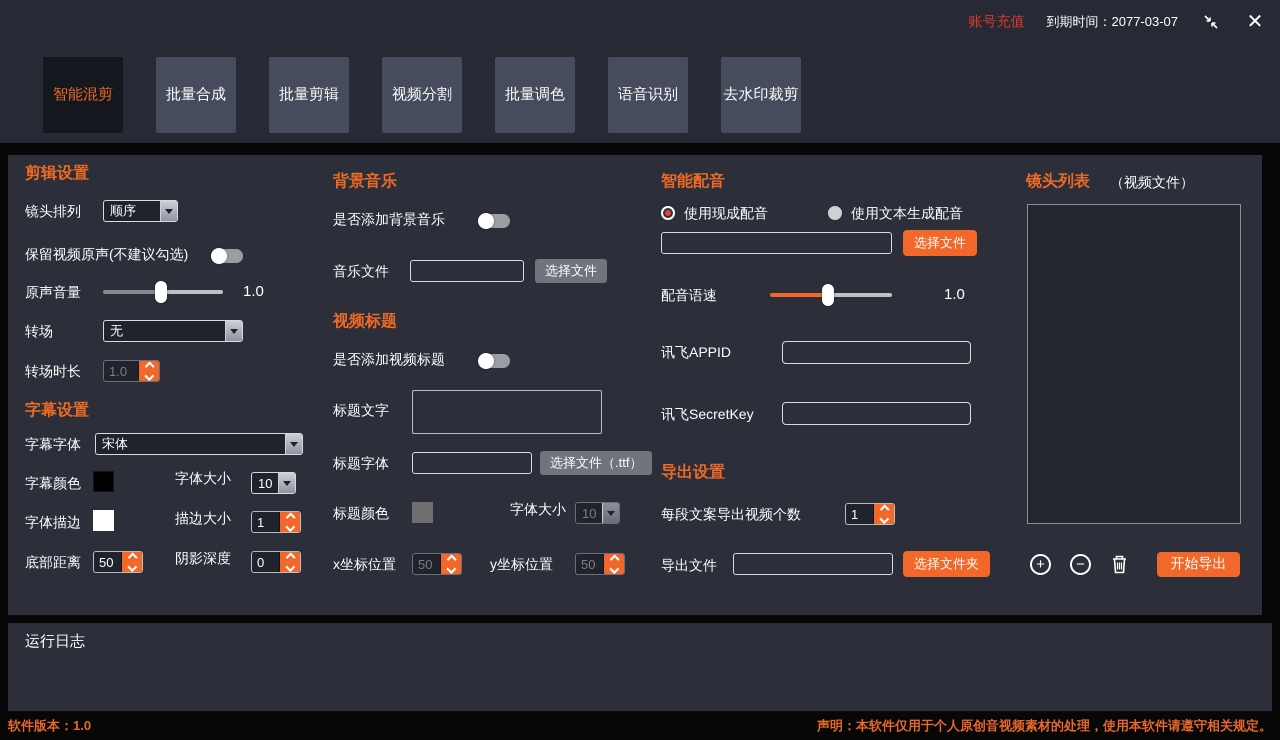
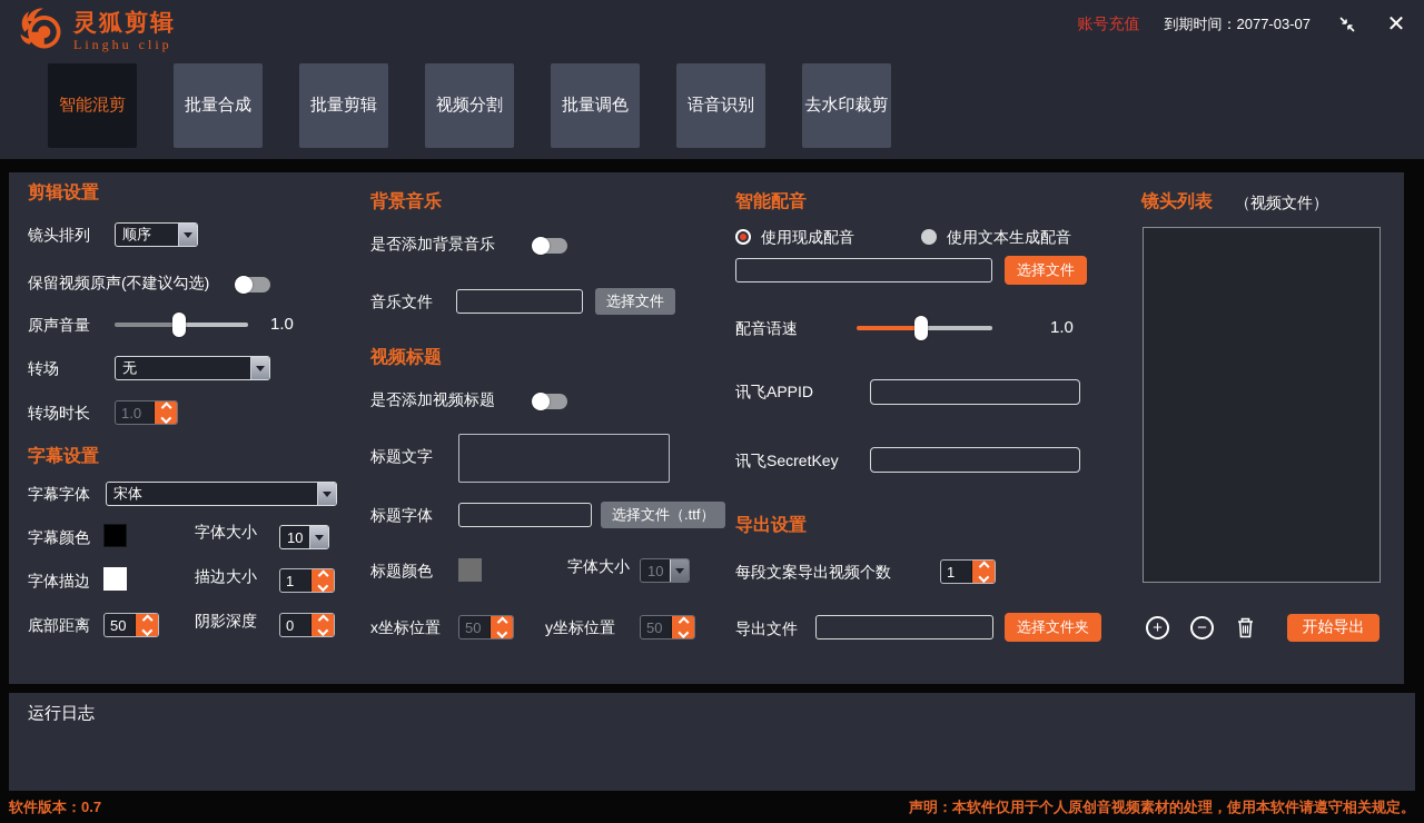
+ 灵狐剪辑
+ Linghu clip
  账号充值
  到期时间：2077-03-07
  ✕
  智能混剪
  批量合成
  批量剪辑
  视频分割
  批量调色
  语音识别
  去水印裁剪
  剪辑设置
  镜头排列
  顺序
  保留视频原声(不建议勾选)
  原声音量
  1.0
  转场
  无
  转场时长
  1.0
  字幕设置
  字幕字体
  宋体
  字幕颜色
  字体大小
  10
  字体描边
  描边大小
  1
  底部距离
  50
  阴影深度
  0
  背景音乐
  是否添加背景音乐
  音乐文件
  选择文件
  视频标题
  是否添加视频标题
  标题文字
  标题字体
  选择文件（.ttf）
  标题颜色
  字体大小
  10
  x坐标位置
  50
  y坐标位置
  50
  智能配音
  使用现成配音
  使用文本生成配音
  选择文件
  配音语速
  1.0
  讯飞APPID
  讯飞SecretKey
  导出设置
  每段文案导出视频个数
  1
  导出文件
  选择文件夹
  镜头列表
  （视频文件）
  +
  −
  开始导出
  运行日志
- 软件版本：1.0
+ 软件版本：0.7
  声明：本软件仅用于个人原创音视频素材的处理，使用本软件请遵守相关规定。
